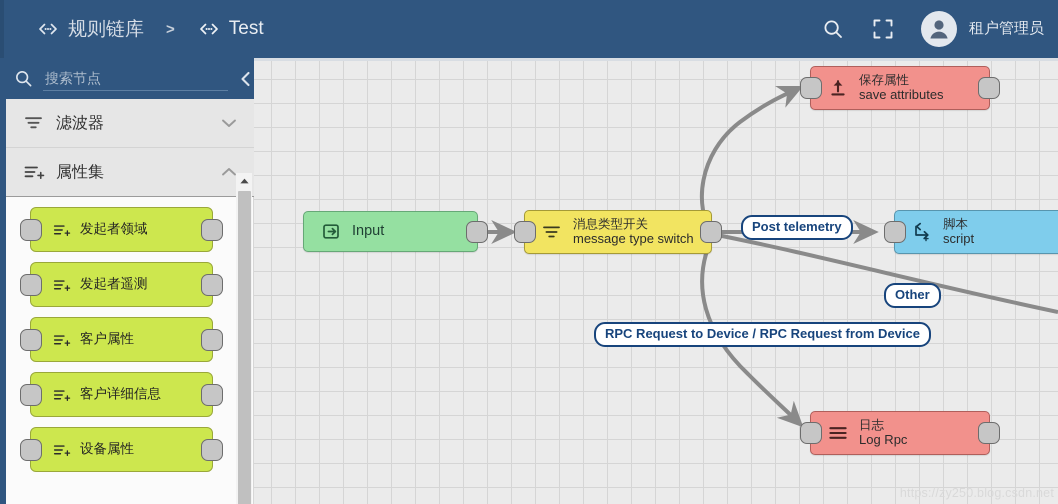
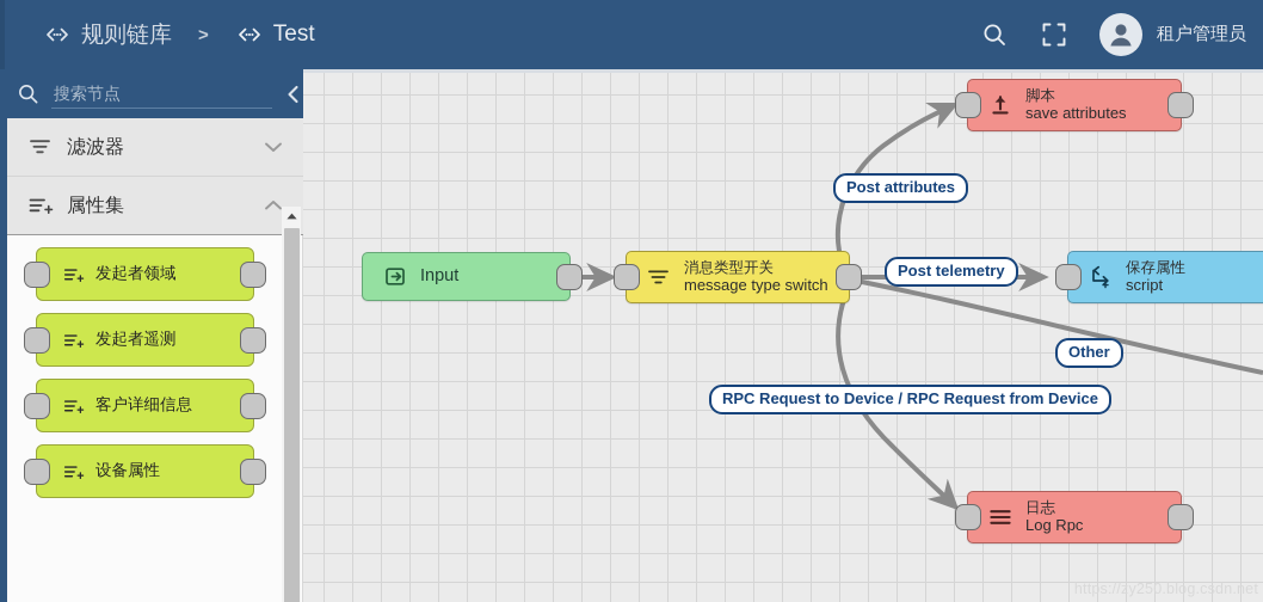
  规则链库
  >
  Test
  租户管理员
  搜索节点
  滤波器
  属性集
  发起者领域
  发起者遥测
- 客户属性
  客户详细信息
  设备属性
  Input
  消息类型开关
  message type switch
- 保存属性
+ 脚本
  save attributes
- 脚本
+ 保存属性
  script
  日志
  Log Rpc
+ Post attributes
  Post telemetry
  Other
  RPC Request to Device / RPC Request from Device
